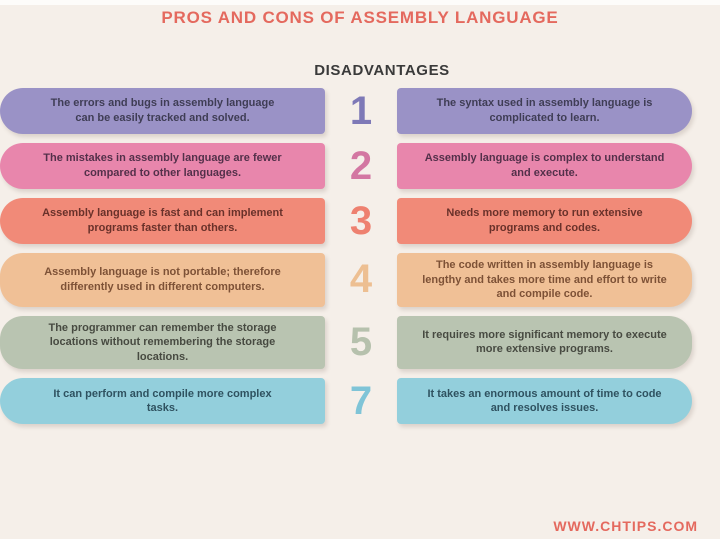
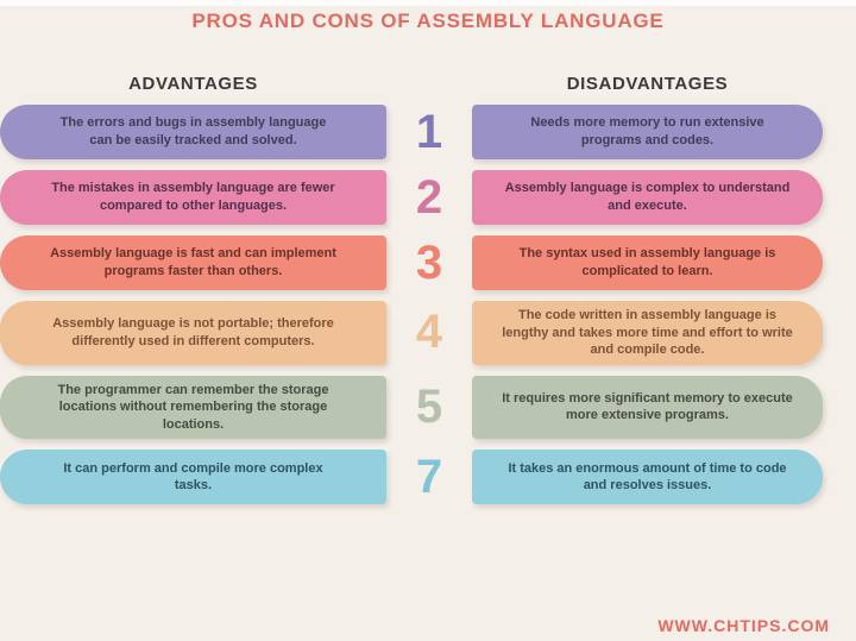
  PROS AND CONS OF ASSEMBLY LANGUAGE
+ ADVANTAGES
  DISADVANTAGES
  The errors and bugs in assembly language can be easily tracked and solved.
  1
- The syntax used in assembly language is complicated to learn.
+ Needs more memory to run extensive programs and codes.
  The mistakes in assembly language are fewer compared to other languages.
  2
  Assembly language is complex to understand and execute.
  Assembly language is fast and can implement programs faster than others.
  3
- Needs more memory to run extensive programs and codes.
+ The syntax used in assembly language is complicated to learn.
  Assembly language is not portable; therefore differently used in different computers.
  4
  The code written in assembly language is lengthy and takes more time and effort to write and compile code.
  The programmer can remember the storage locations without remembering the storage locations.
  5
  It requires more significant memory to execute more extensive programs.
  It can perform and compile more complex tasks.
  7
  It takes an enormous amount of time to code and resolves issues.
  WWW.CHTIPS.COM
